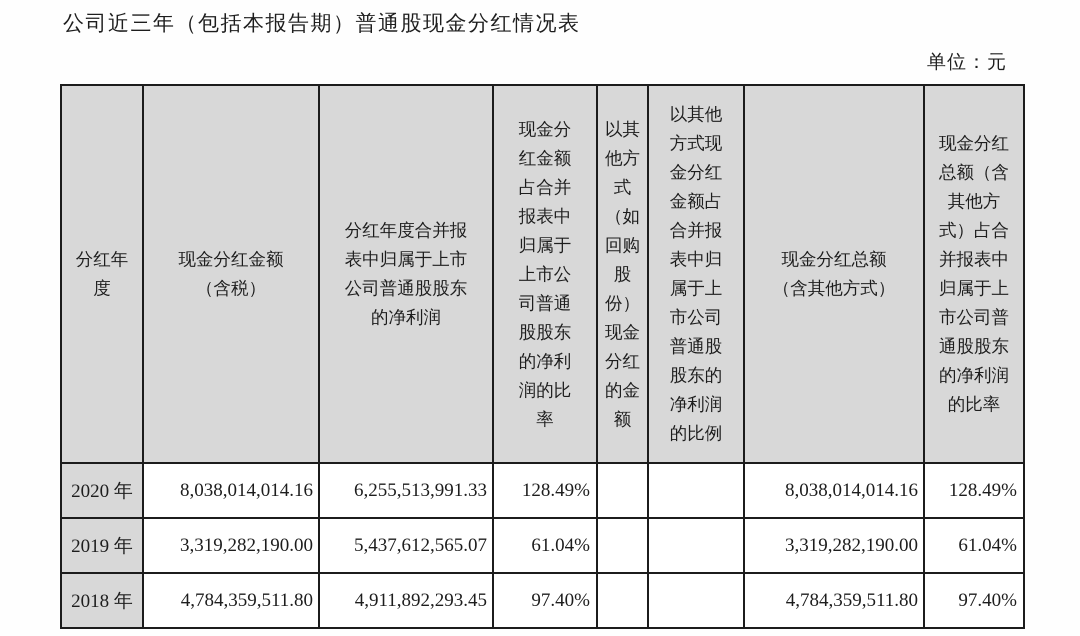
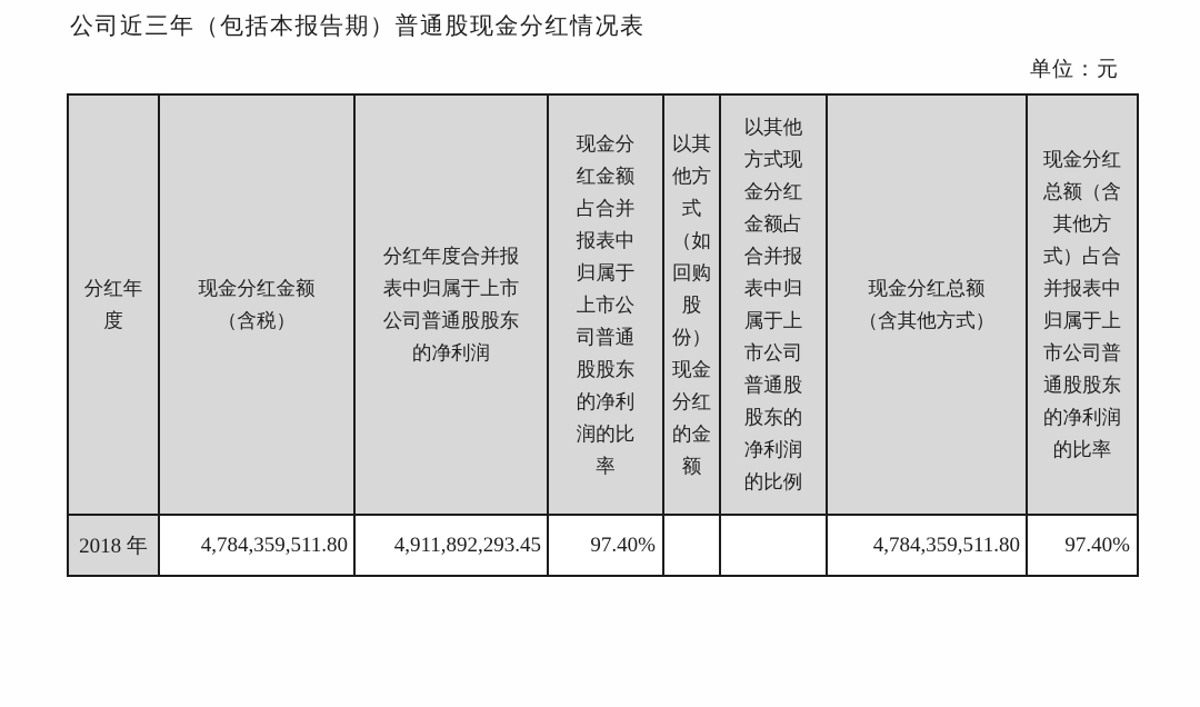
  公司近三年（包括本报告期）普通股现金分红情况表
  单位：元
  分红年 度	现金分红金额 （含税）	分红年度合并报 表中归属于上市 公司普通股股东 的净利润	现金分 红金额 占合并 报表中 归属于 上市公 司普通 股股东 的净利 润的比 率	以其 他方 式 （如 回购 股 份） 现金 分红 的金 额	以其他 方式现 金分红 金额占 合并报 表中归 属于上 市公司 普通股 股东的 净利润 的比例	现金分红总额 （含其他方式）	现金分红 总额（含 其他方 式）占合 并报表中 归属于上 市公司普 通股股东 的净利润 的比率
- 2020 年	8,038,014,014.16	6,255,513,991.33	128.49%			8,038,014,014.16	128.49%
- 2019 年	3,319,282,190.00	5,437,612,565.07	61.04%			3,319,282,190.00	61.04%
  2018 年	4,784,359,511.80	4,911,892,293.45	97.40%			4,784,359,511.80	97.40%
